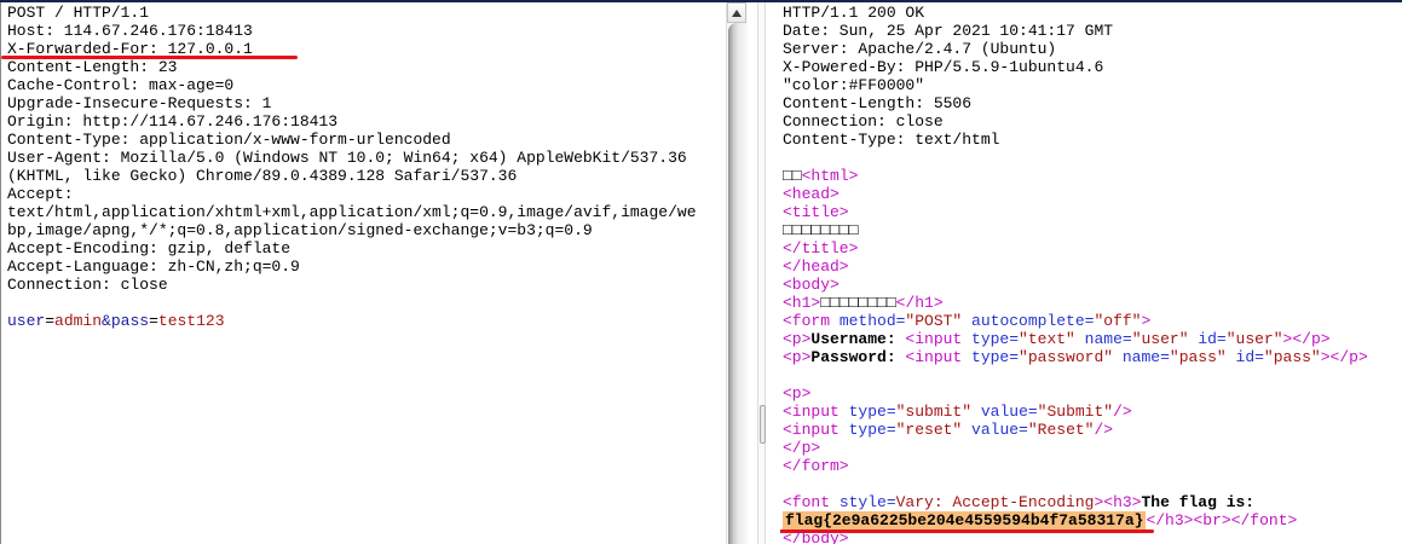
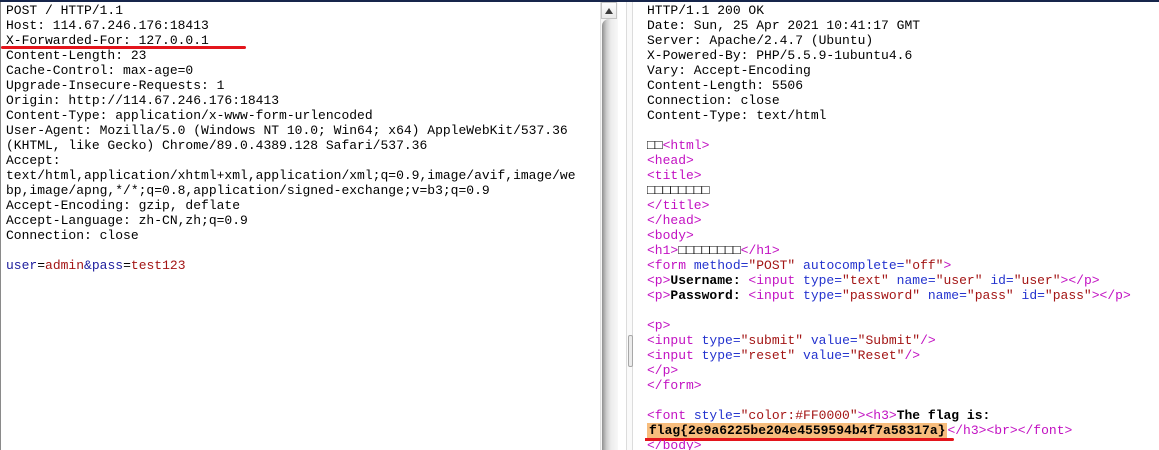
  POST / HTTP/1.1
  Host: 114.67.246.176:18413
  X-Forwarded-For: 127.0.0.1
  Content-Length: 23
  Cache-Control: max-age=0
  Upgrade-Insecure-Requests: 1
  Origin: http://114.67.246.176:18413
  Content-Type: application/x-www-form-urlencoded
  User-Agent: Mozilla/5.0 (Windows NT 10.0; Win64; x64) AppleWebKit/537.36
  (KHTML, like Gecko) Chrome/89.0.4389.128 Safari/537.36
  Accept:
  text/html,application/xhtml+xml,application/xml;q=0.9,image/avif,image/we
  bp,image/apng,*/*;q=0.8,application/signed-exchange;v=b3;q=0.9
  Accept-Encoding: gzip, deflate
  Accept-Language: zh-CN,zh;q=0.9
  Connection: close
  user=admin&pass=test123
  HTTP/1.1 200 OK
  Date: Sun, 25 Apr 2021 10:41:17 GMT
  Server: Apache/2.4.7 (Ubuntu)
  X-Powered-By: PHP/5.5.9-1ubuntu4.6
- "color:#FF0000"
+ Vary: Accept-Encoding
  Content-Length: 5506
  Connection: close
  Content-Type: text/html
  □□<html>
  <head>
  <title>
  □□□□□□□□
  </title>
  </head>
  <body>
  <h1>□□□□□□□□</h1>
  <form method="POST" autocomplete="off">
  <p>Username: <input type="text" name="user" id="user"></p>
  <p>Password: <input type="password" name="pass" id="pass"></p>
  <p>
  <input type="submit" value="Submit"/>
  <input type="reset" value="Reset"/>
  </p>
  </form>
- <font style=Vary: Accept-Encoding><h3>The flag is:
+ <font style="color:#FF0000"><h3>The flag is:
  flag{2e9a6225be204e4559594b4f7a58317a} </h3><br></font>
  </body>
